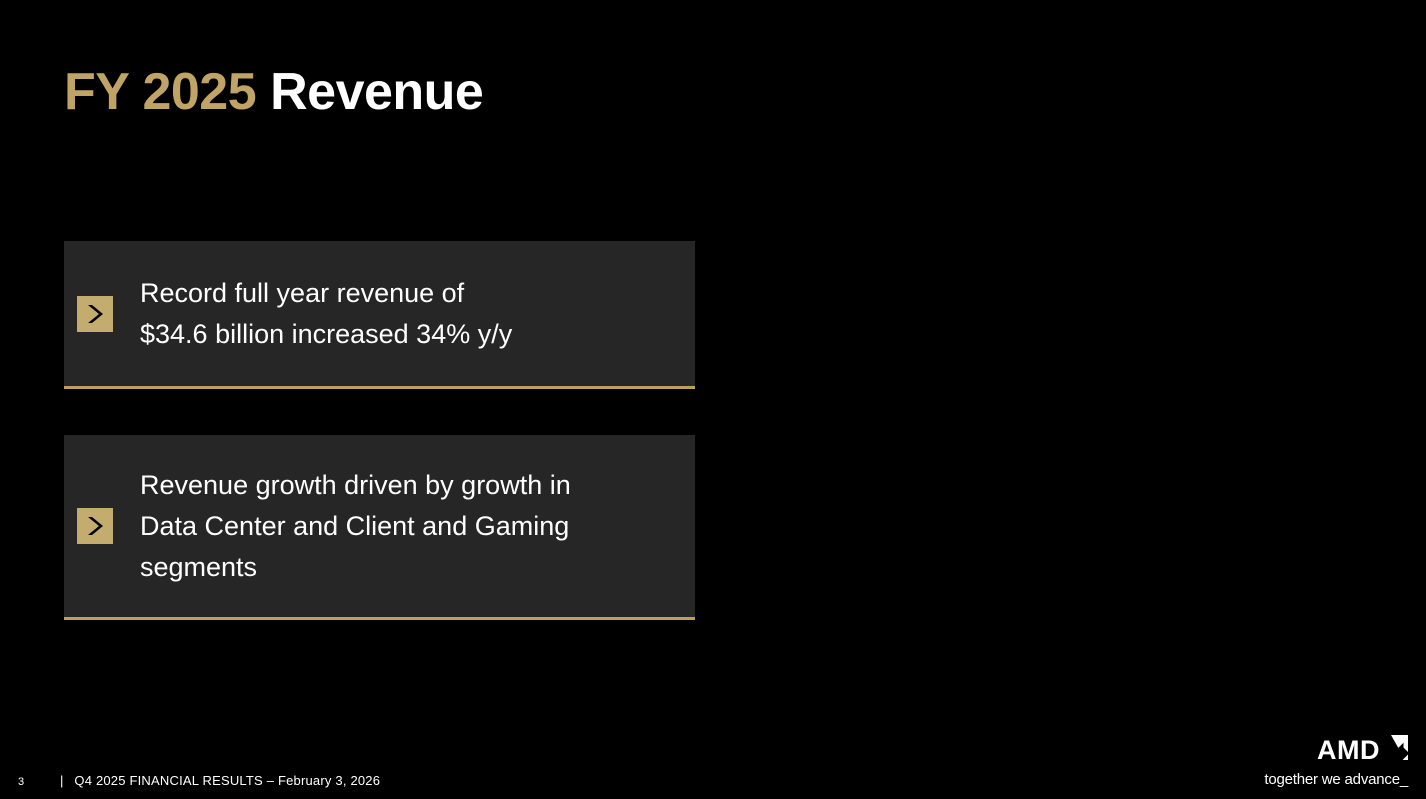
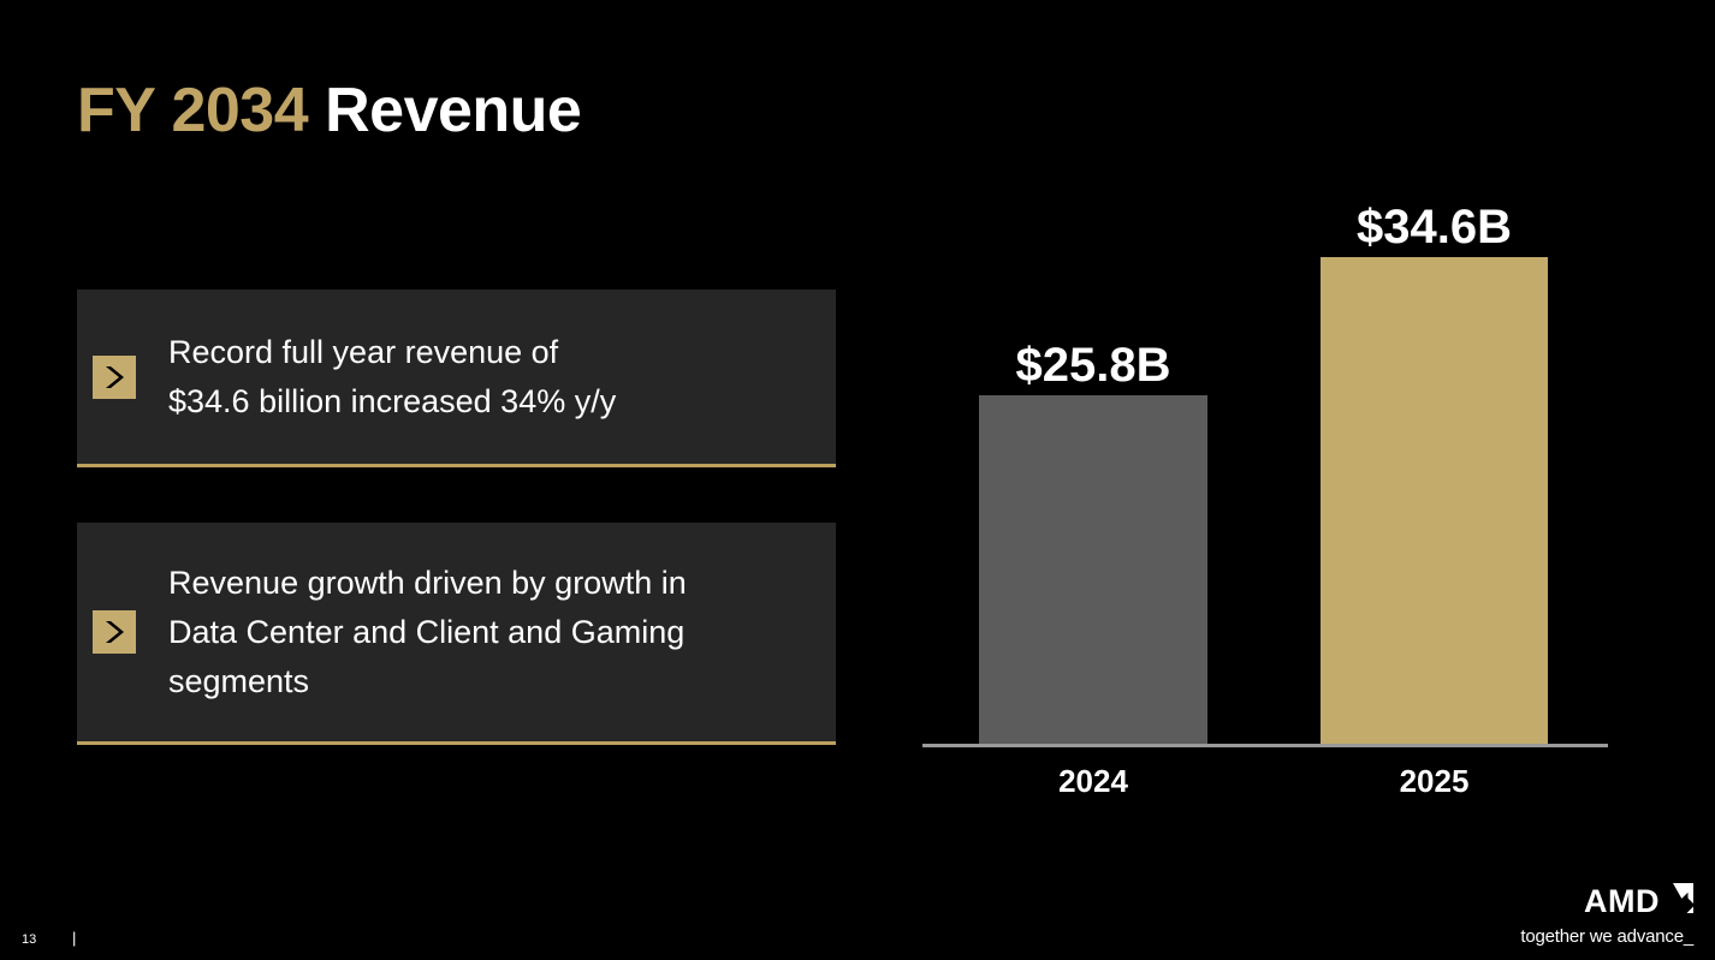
- FY 2025 Revenue
+ FY 2034 Revenue
  Record full year revenue of
  $34.6 billion increased 34% y/y
  Revenue growth driven by growth in
  Data Center and Client and Gaming
  segments
+ $25.8B
+ 2024
+ $34.6B
+ 2025
- 3
+ 13
  |
- Q4 2025 FINANCIAL RESULTS – February 3, 2026
  AMD
  together we advance_
